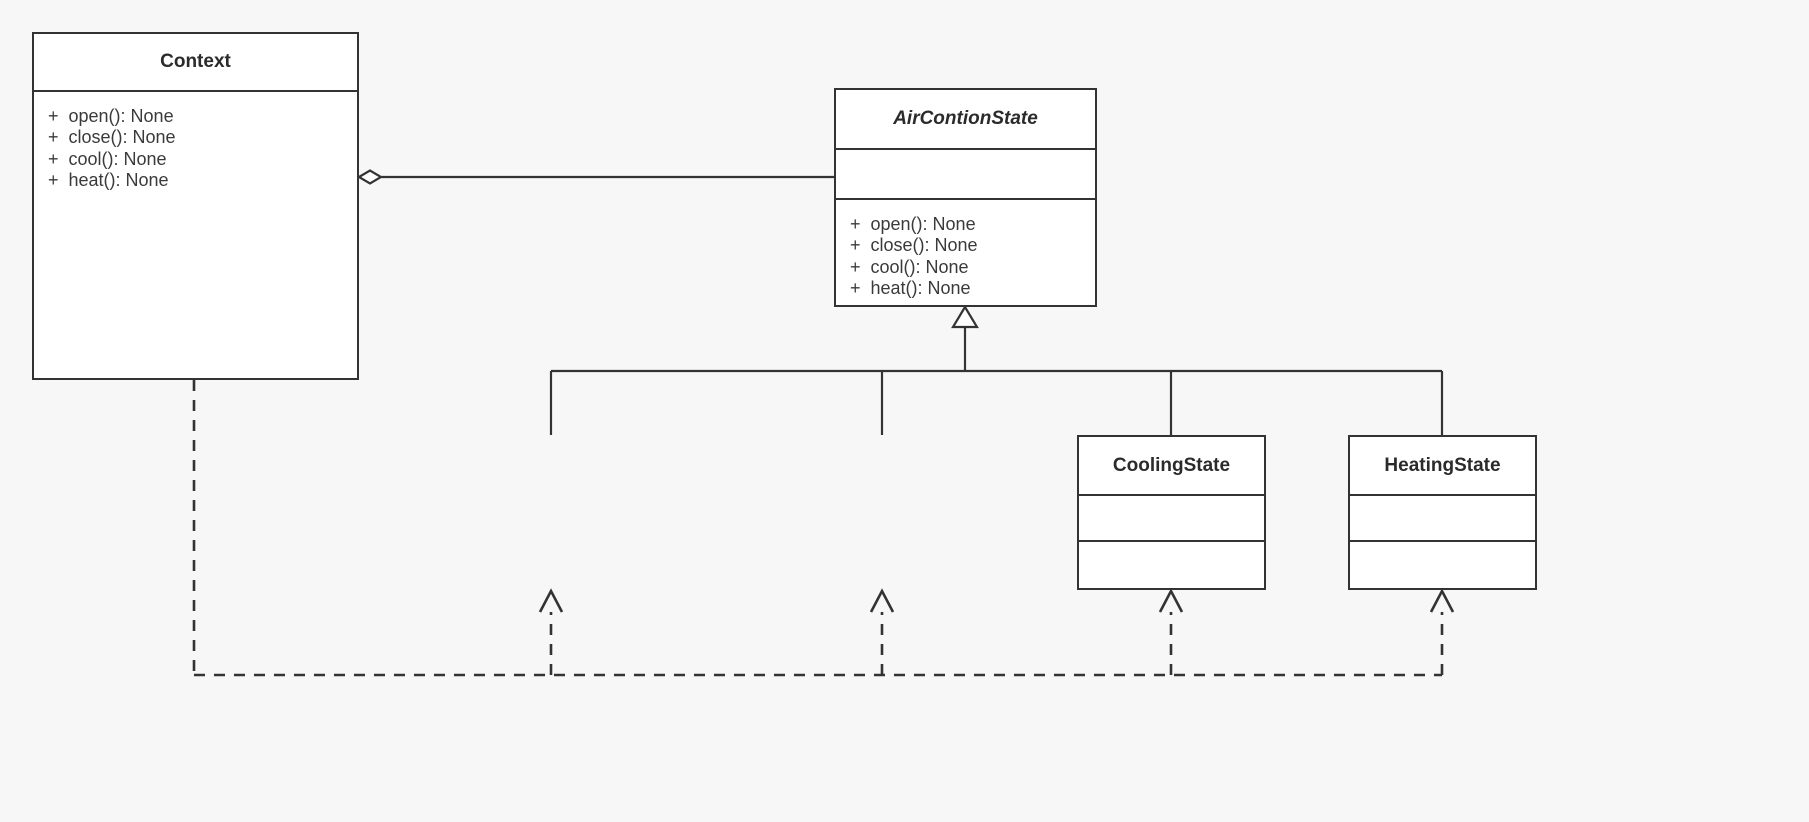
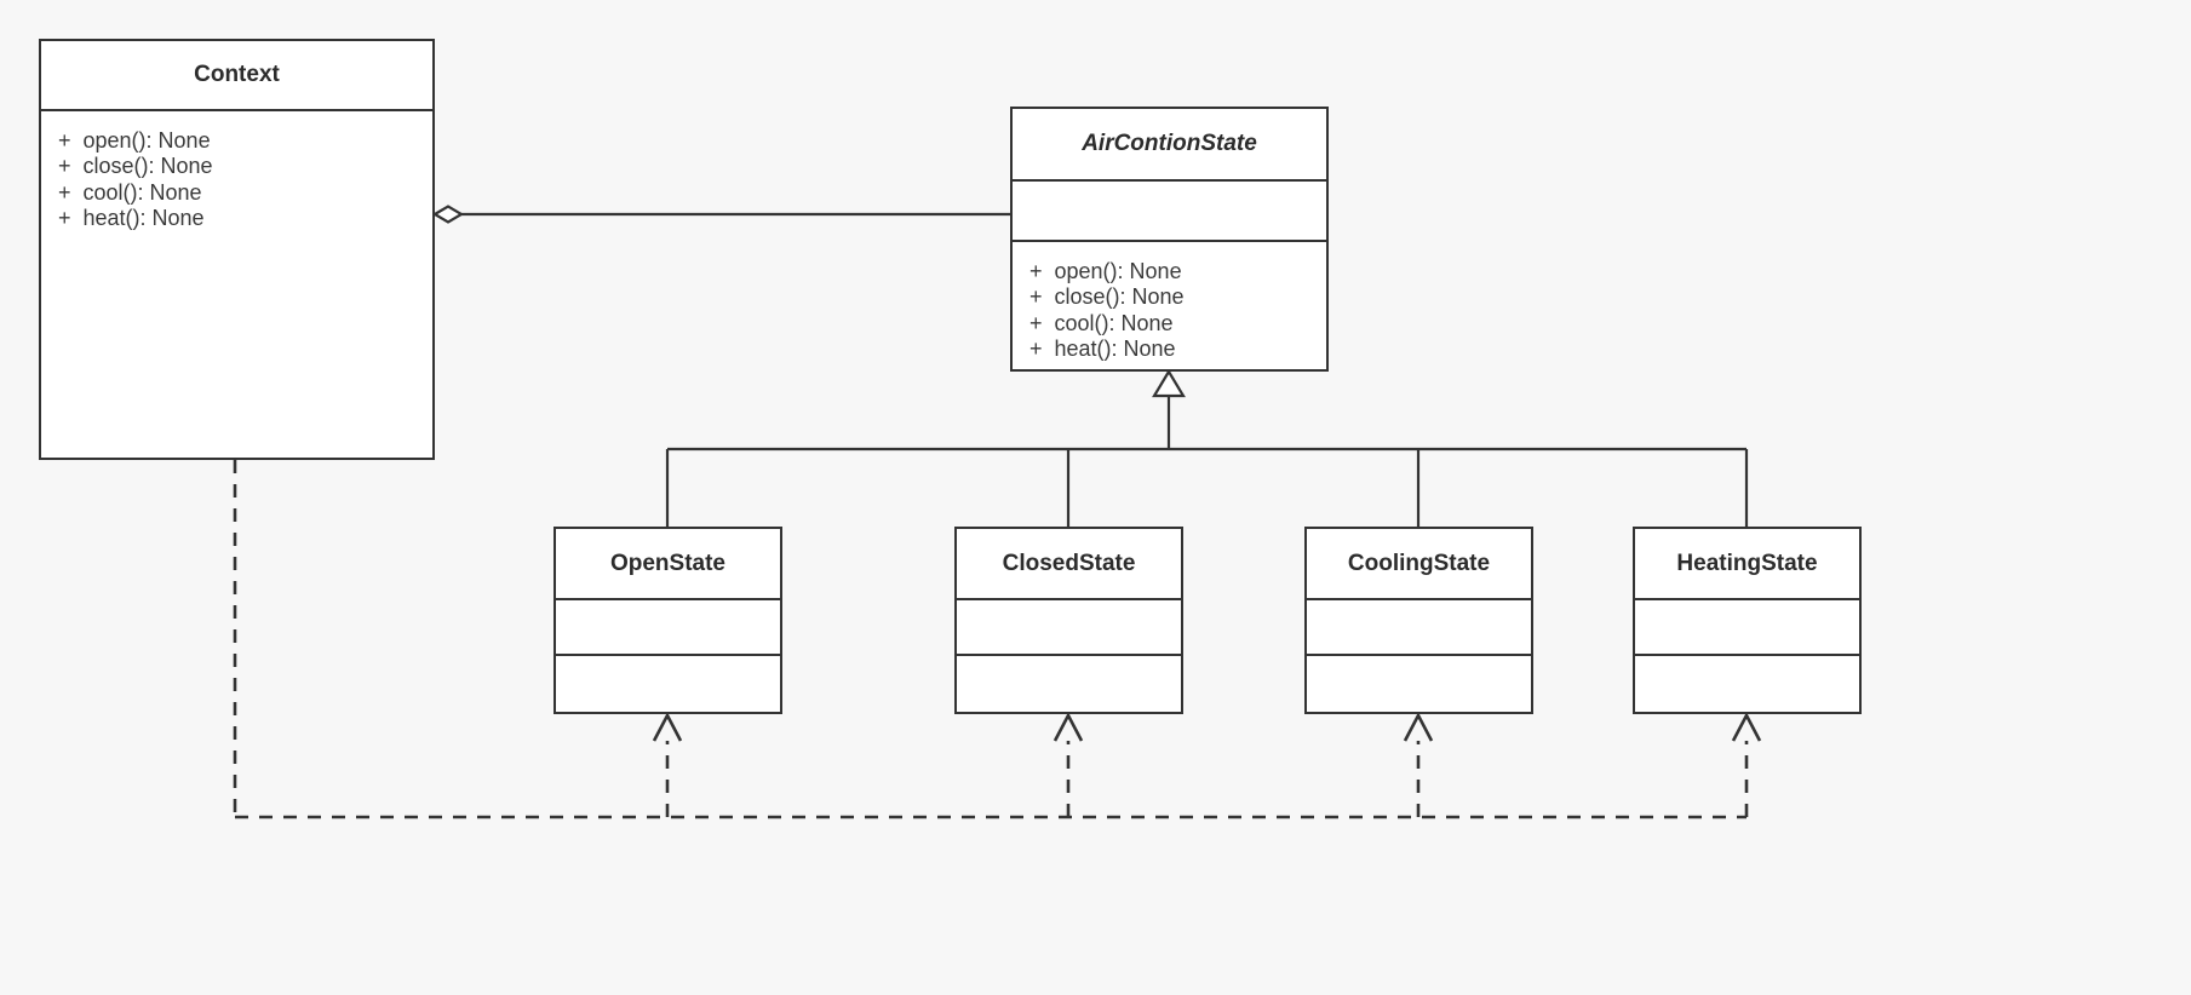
  Context
  + open(): None
  + close(): None
  + cool(): None
  + heat(): None
  AirContionState
  + open(): None
  + close(): None
  + cool(): None
  + heat(): None
+ OpenState
+ ClosedState
  CoolingState
  HeatingState
